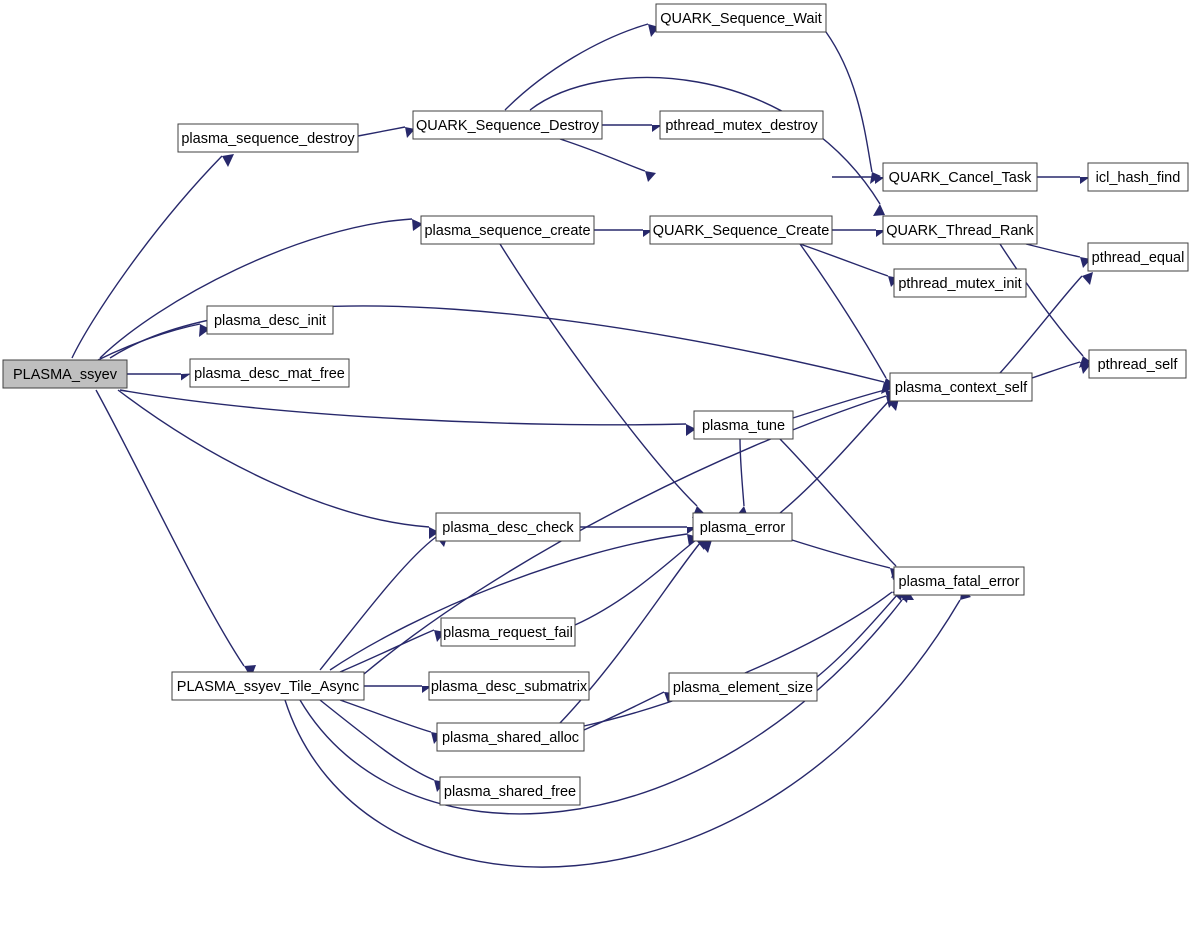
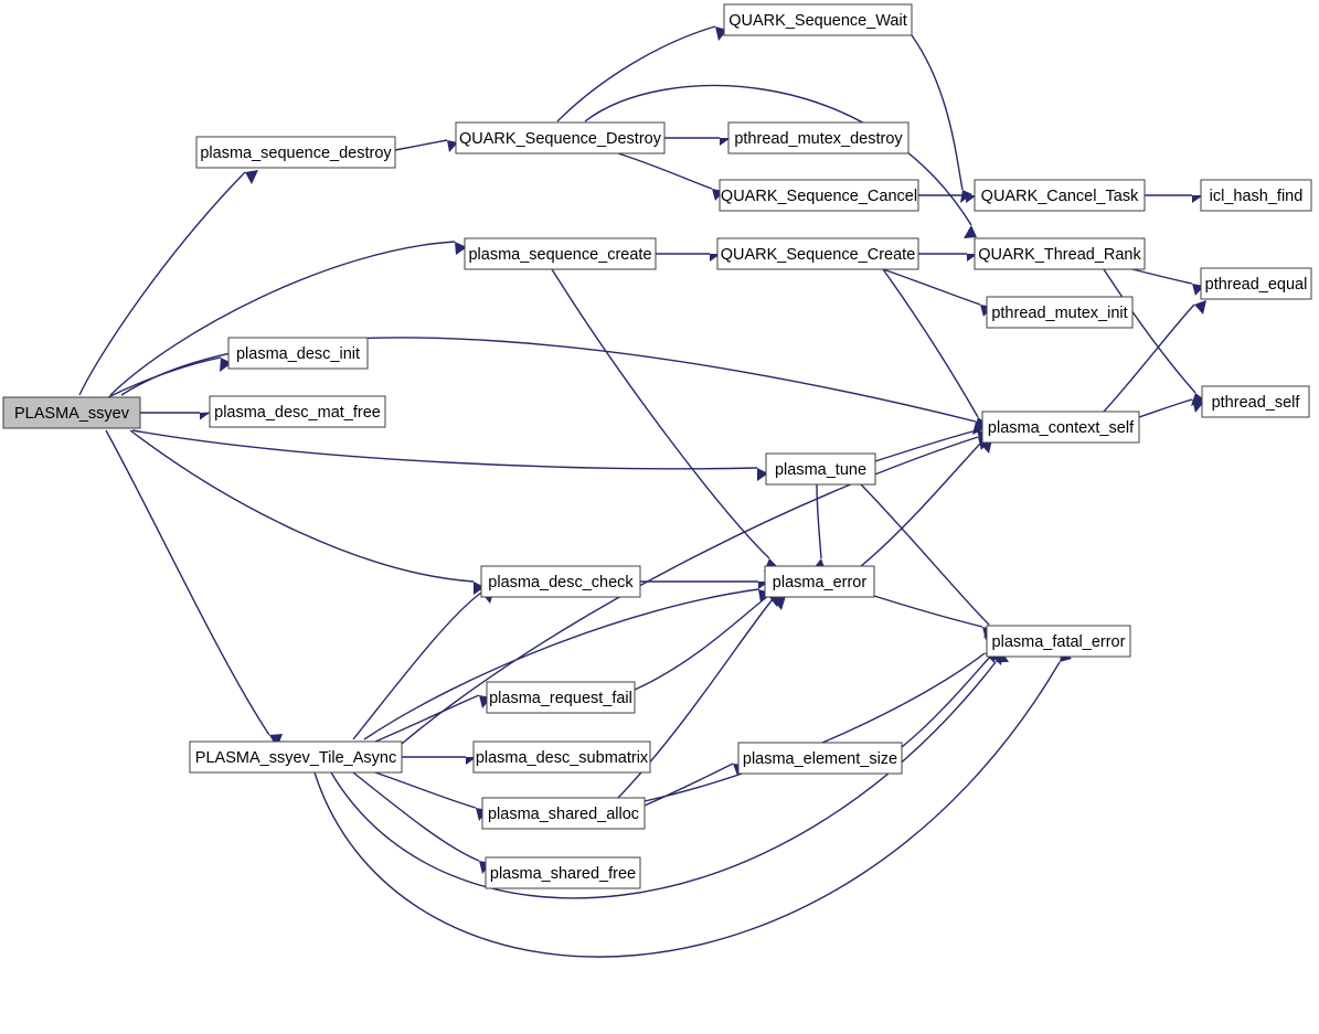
  PLASMA_ssyev
  plasma_sequence_destroy
  QUARK_Sequence_Destroy
  QUARK_Sequence_Wait
  pthread_mutex_destroy
+ QUARK_Sequence_Cancel
  QUARK_Cancel_Task
  icl_hash_find
  plasma_sequence_create
  QUARK_Sequence_Create
  QUARK_Thread_Rank
  pthread_equal
  pthread_mutex_init
  plasma_desc_init
  pthread_self
  plasma_context_self
  plasma_desc_mat_free
  plasma_tune
  plasma_desc_check
  plasma_error
  plasma_fatal_error
  plasma_request_fail
  PLASMA_ssyev_Tile_Async
  plasma_desc_submatrix
  plasma_element_size
  plasma_shared_alloc
  plasma_shared_free
